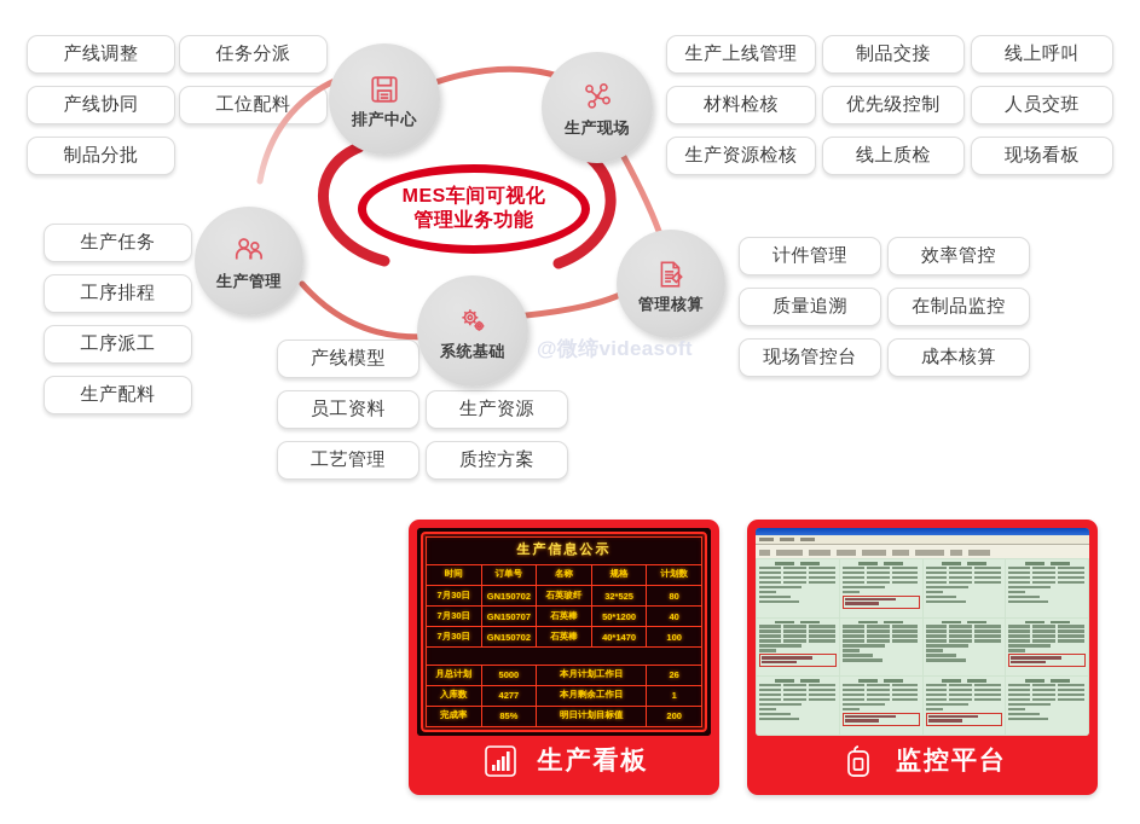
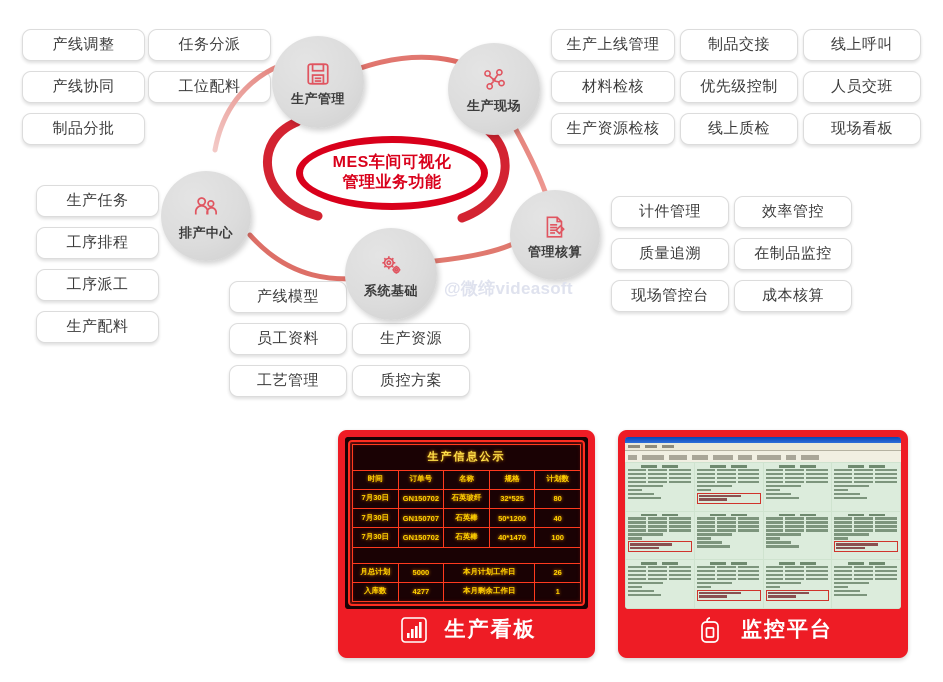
- 排产中心
+ 生产管理
  生产现场
- 生产管理
+ 排产中心
  管理核算
  系统基础
  MES车间可视化
  管理业务功能
  @微缔videasoft
  产线调整
  任务分派
  产线协同
  工位配料
  制品分批
  生产上线管理
  制品交接
  线上呼叫
  材料检核
  优先级控制
  人员交班
  生产资源检核
  线上质检
  现场看板
  生产任务
  工序排程
  工序派工
  生产配料
  计件管理
  效率管控
  质量追溯
  在制品监控
  现场管控台
  成本核算
  产线模型
  员工资料
  生产资源
  工艺管理
  质控方案
  生产信息公示
  时间	订单号	名称	规格	计划数
  7月30日	GN150702	石英玻纤	32*525	80
  7月30日	GN150707	石英棒	50*1200	40
  7月30日	GN150702	石英棒	40*1470	100
  月总计划	5000	本月计划工作日	26
  入库数	4277	本月剩余工作日	1
- 完成率	85%	明日计划目标值	200
  生产看板
  监控平台
